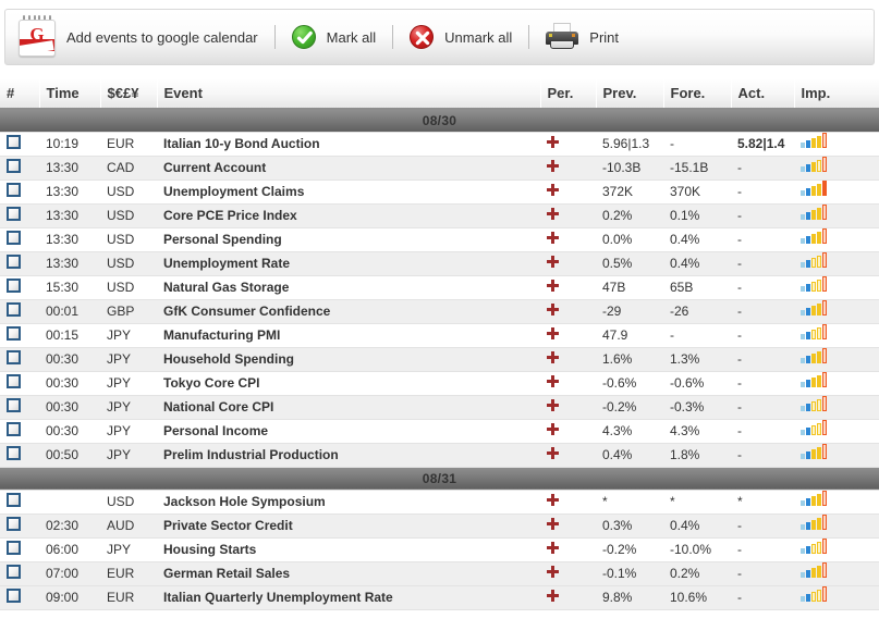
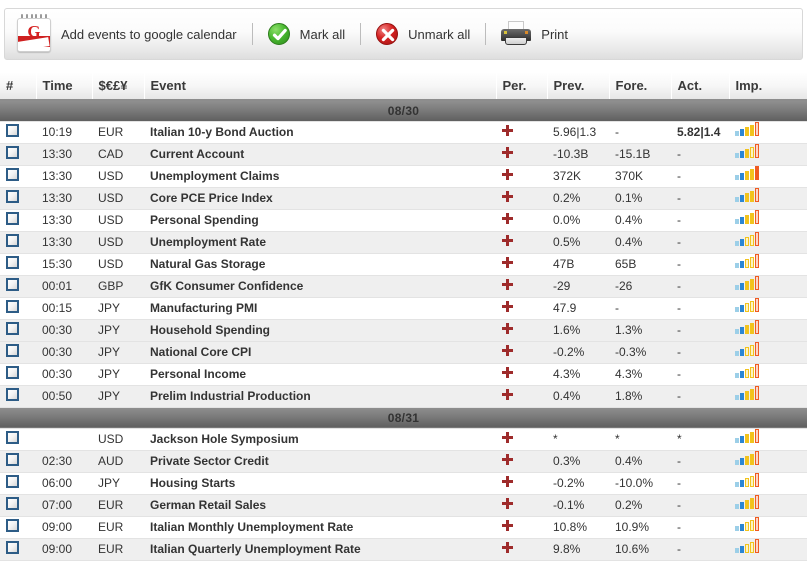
  G
  Add events to google calendar
  Mark all
  Unmark all
  Print
  #	Time	$€£¥	Event	Per.	Prev.	Fore.	Act.	Imp.
  08/30
  	10:19	EUR	Italian 10-y Bond Auction		5.96|1.3	-	5.82|1.4
  	13:30	CAD	Current Account		-10.3B	-15.1B	-
  	13:30	USD	Unemployment Claims		372K	370K	-
  	13:30	USD	Core PCE Price Index		0.2%	0.1%	-
  	13:30	USD	Personal Spending		0.0%	0.4%	-
  	13:30	USD	Unemployment Rate		0.5%	0.4%	-
  	15:30	USD	Natural Gas Storage		47B	65B	-
  	00:01	GBP	GfK Consumer Confidence		-29	-26	-
  	00:15	JPY	Manufacturing PMI		47.9	-	-
  	00:30	JPY	Household Spending		1.6%	1.3%	-
- 	00:30	JPY	Tokyo Core CPI		-0.6%	-0.6%	-
  	00:30	JPY	National Core CPI		-0.2%	-0.3%	-
  	00:30	JPY	Personal Income		4.3%	4.3%	-
  	00:50	JPY	Prelim Industrial Production		0.4%	1.8%	-
  08/31
  		USD	Jackson Hole Symposium		*	*	*
  	02:30	AUD	Private Sector Credit		0.3%	0.4%	-
  	06:00	JPY	Housing Starts		-0.2%	-10.0%	-
  	07:00	EUR	German Retail Sales		-0.1%	0.2%	-
+ 	09:00	EUR	Italian Monthly Unemployment Rate		10.8%	10.9%	-
  	09:00	EUR	Italian Quarterly Unemployment Rate		9.8%	10.6%	-
